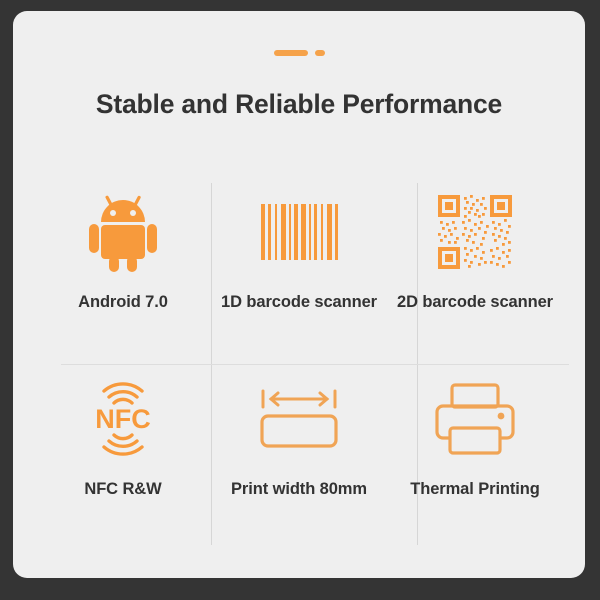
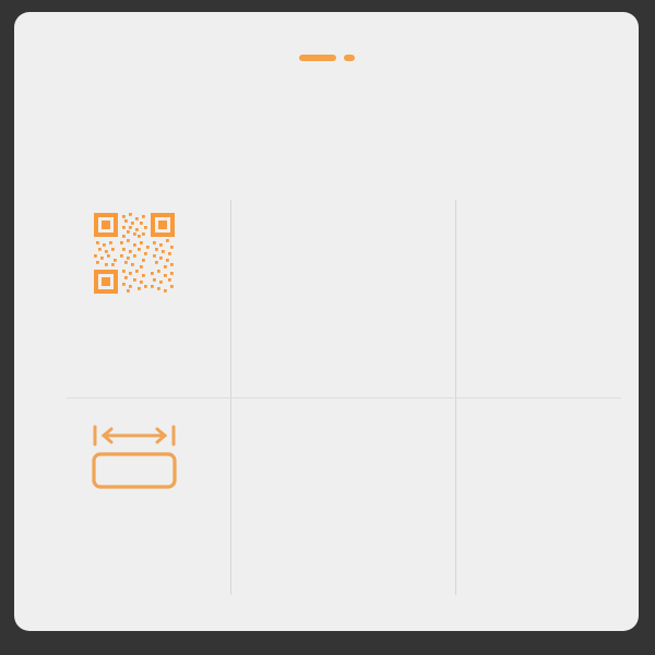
- Stable and Reliable Performance
- Android 7.0
- 1D barcode scanner
- 2D barcode scanner
- NFC
- NFC R&W
- Print width 80mm
- Thermal Printing
